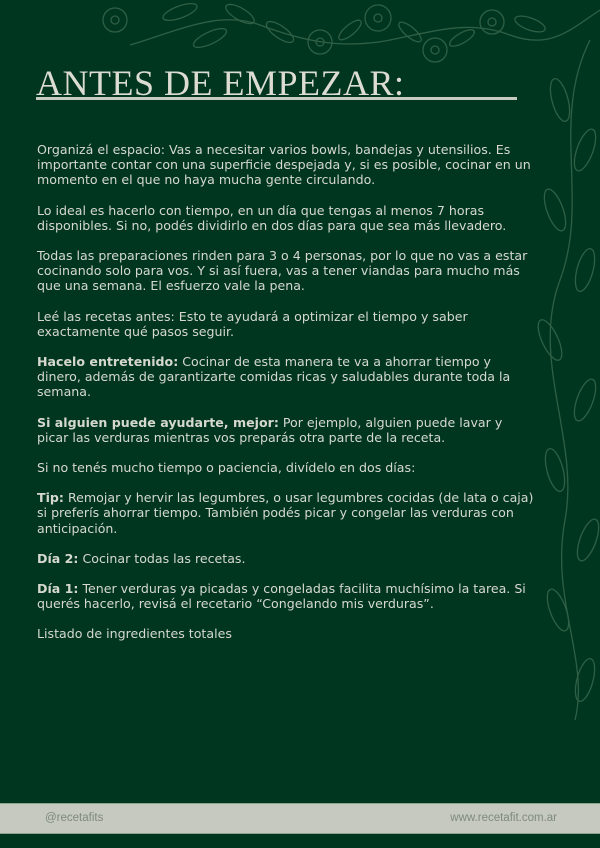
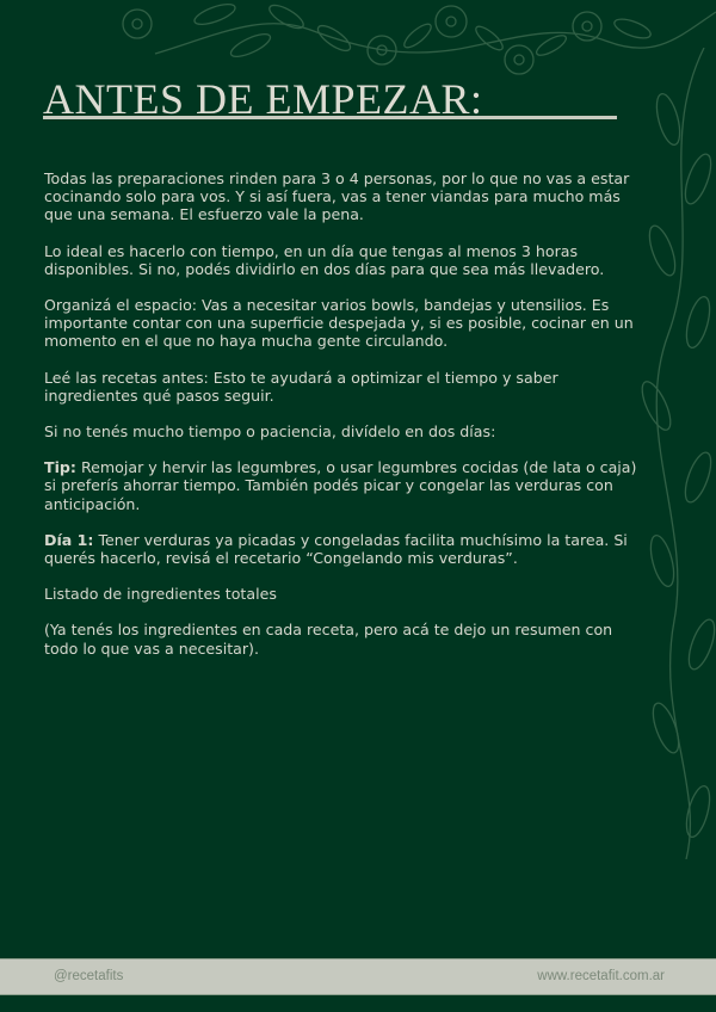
  ANTES DE EMPEZAR:
- Organizá el espacio: Vas a necesitar varios bowls, bandejas y utensilios. Es importante contar con una superficie despejada y, si es posible, cocinar en un momento en el que no haya mucha gente circulando.
+ Todas las preparaciones rinden para 3 o 4 personas, por lo que no vas a estar cocinando solo para vos. Y si así fuera, vas a tener viandas para mucho más que una semana. El esfuerzo vale la pena.
- Lo ideal es hacerlo con tiempo, en un día que tengas al menos 7 horas disponibles. Si no, podés dividirlo en dos días para que sea más llevadero.
+ Lo ideal es hacerlo con tiempo, en un día que tengas al menos 3 horas disponibles. Si no, podés dividirlo en dos días para que sea más llevadero.
- Todas las preparaciones rinden para 3 o 4 personas, por lo que no vas a estar cocinando solo para vos. Y si así fuera, vas a tener viandas para mucho más que una semana. El esfuerzo vale la pena.
+ Organizá el espacio: Vas a necesitar varios bowls, bandejas y utensilios. Es importante contar con una superficie despejada y, si es posible, cocinar en un momento en el que no haya mucha gente circulando.
- Leé las recetas antes: Esto te ayudará a optimizar el tiempo y saber exactamente qué pasos seguir.
+ Leé las recetas antes: Esto te ayudará a optimizar el tiempo y saber ingredientes qué pasos seguir.
- Hacelo entretenido: Cocinar de esta manera te va a ahorrar tiempo y dinero, además de garantizarte comidas ricas y saludables durante toda la semana.
- Si alguien puede ayudarte, mejor: Por ejemplo, alguien puede lavar y picar las verduras mientras vos preparás otra parte de la receta.
  Si no tenés mucho tiempo o paciencia, divídelo en dos días:
  Tip: Remojar y hervir las legumbres, o usar legumbres cocidas (de lata o caja) si preferís ahorrar tiempo. También podés picar y congelar las verduras con anticipación.
- Día 2: Cocinar todas las recetas.
  Día 1: Tener verduras ya picadas y congeladas facilita muchísimo la tarea. Si querés hacerlo, revisá el recetario “Congelando mis verduras”.
  Listado de ingredientes totales
+ (Ya tenés los ingredientes en cada receta, pero acá te dejo un resumen con todo lo que vas a necesitar).
  @recetafits
  www.recetafit.com.ar
